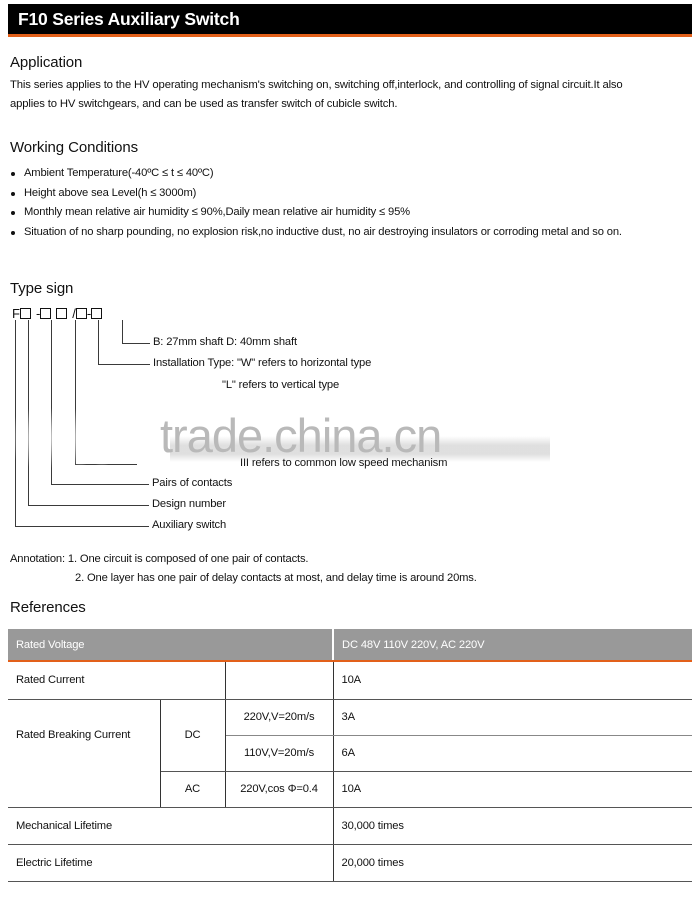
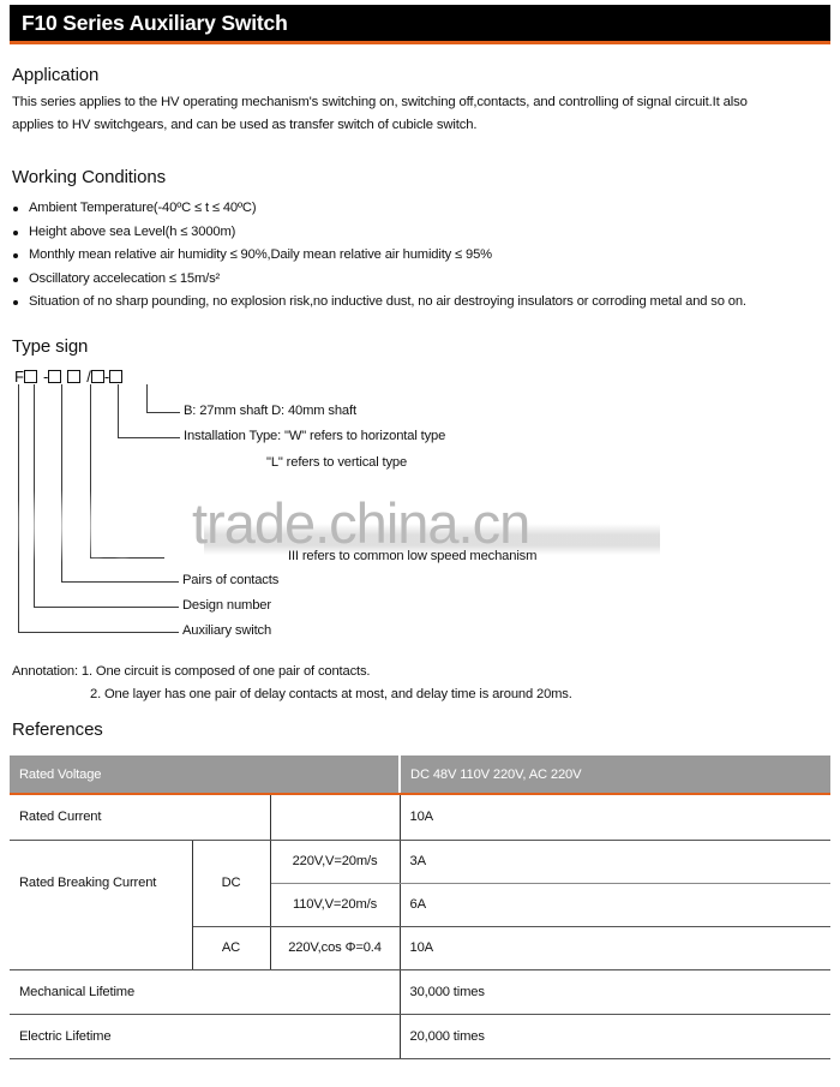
  F10 Series Auxiliary Switch
  Application
- This series applies to the HV operating mechanism's switching on, switching off,interlock, and controlling of signal circuit.It also
+ This series applies to the HV operating mechanism's switching on, switching off,contacts, and controlling of signal circuit.It also
  applies to HV switchgears, and can be used as transfer switch of cubicle switch.
  Working Conditions
  Ambient Temperature(-40ºC ≤ t ≤ 40ºC)
  Height above sea Level(h ≤ 3000m)
  Monthly mean relative air humidity ≤ 90%,Daily mean relative air humidity ≤ 95%
+ Oscillatory accelecation ≤ 15m/s²
  Situation of no sharp pounding, no explosion risk,no inductive dust, no air destroying insulators or corroding metal and so on.
  Type sign
  F - / -
  B: 27mm shaft D: 40mm shaft
  Installation Type: "W" refers to horizontal type
  "L" refers to vertical type
  III refers to common low speed mechanism
  Pairs of contacts
  Design number
  Auxiliary switch
  trade.china.cn
  Annotation: 1. One circuit is composed of one pair of contacts.
  2. One layer has one pair of delay contacts at most, and delay time is around 20ms.
  References
  Rated Voltage	DC 48V 110V 220V, AC 220V
  Rated Current			10A
  Rated Breaking Current	DC	220V,V=20m/s	3A
  110V,V=20m/s	6A
  	AC	220V,cos Φ=0.4	10A
  Mechanical Lifetime			30,000 times
  Electric Lifetime			20,000 times
